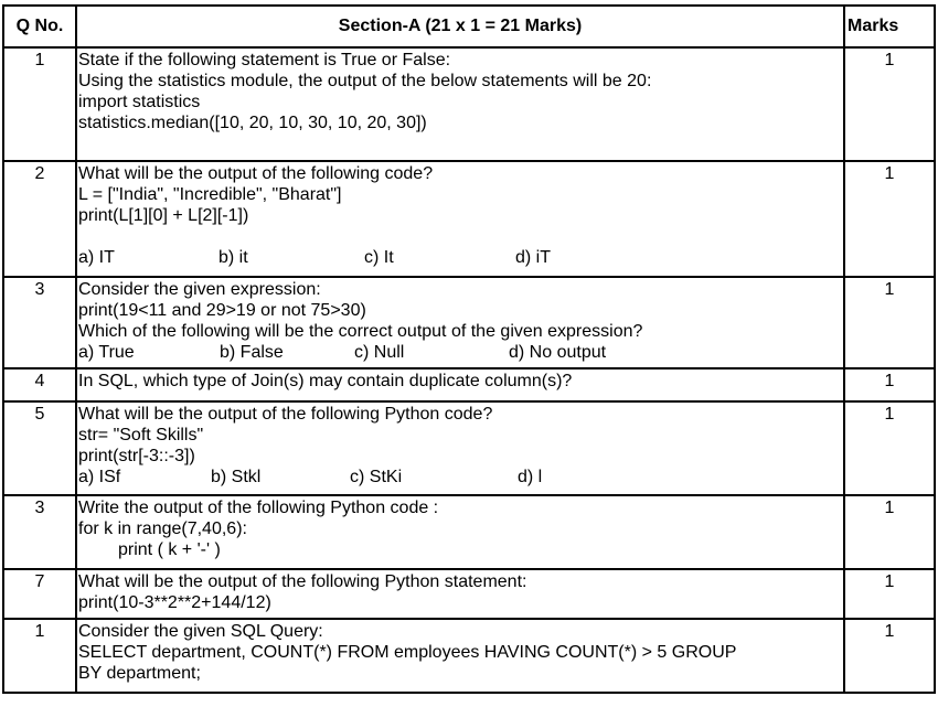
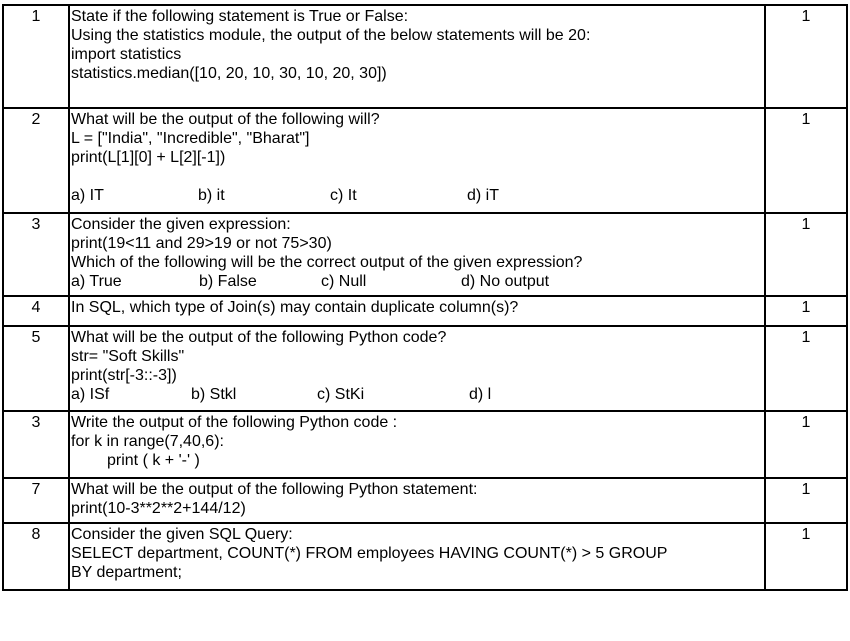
- Q No.	Section-A (21 x 1 = 21 Marks)	Marks
  1	State if the following statement is True or False: Using the statistics module, the output of the below statements will be 20: import statistics statistics.median([10, 20, 10, 30, 10, 20, 30])	1
- 2	What will be the output of the following code? L = ["India", "Incredible", "Bharat"] print(L[1][0] + L[2][-1]) a) IT b) it c) It d) iT	1
+ 2	What will be the output of the following will? L = ["India", "Incredible", "Bharat"] print(L[1][0] + L[2][-1]) a) IT b) it c) It d) iT	1
  3	Consider the given expression: print(19<11 and 29>19 or not 75>30) Which of the following will be the correct output of the given expression? a) True b) False c) Null d) No output	1
  4	In SQL, which type of Join(s) may contain duplicate column(s)?	1
  5	What will be the output of the following Python code? str= "Soft Skills" print(str[-3::-3]) a) ISf b) Stkl c) StKi d) l	1
  3	Write the output of the following Python code : for k in range(7,40,6): print ( k + '-' )	1
  7	What will be the output of the following Python statement: print(10-3**2**2+144/12)	1
- 1	Consider the given SQL Query: SELECT department, COUNT(*) FROM employees HAVING COUNT(*) > 5 GROUP BY department;	1
+ 8	Consider the given SQL Query: SELECT department, COUNT(*) FROM employees HAVING COUNT(*) > 5 GROUP BY department;	1
